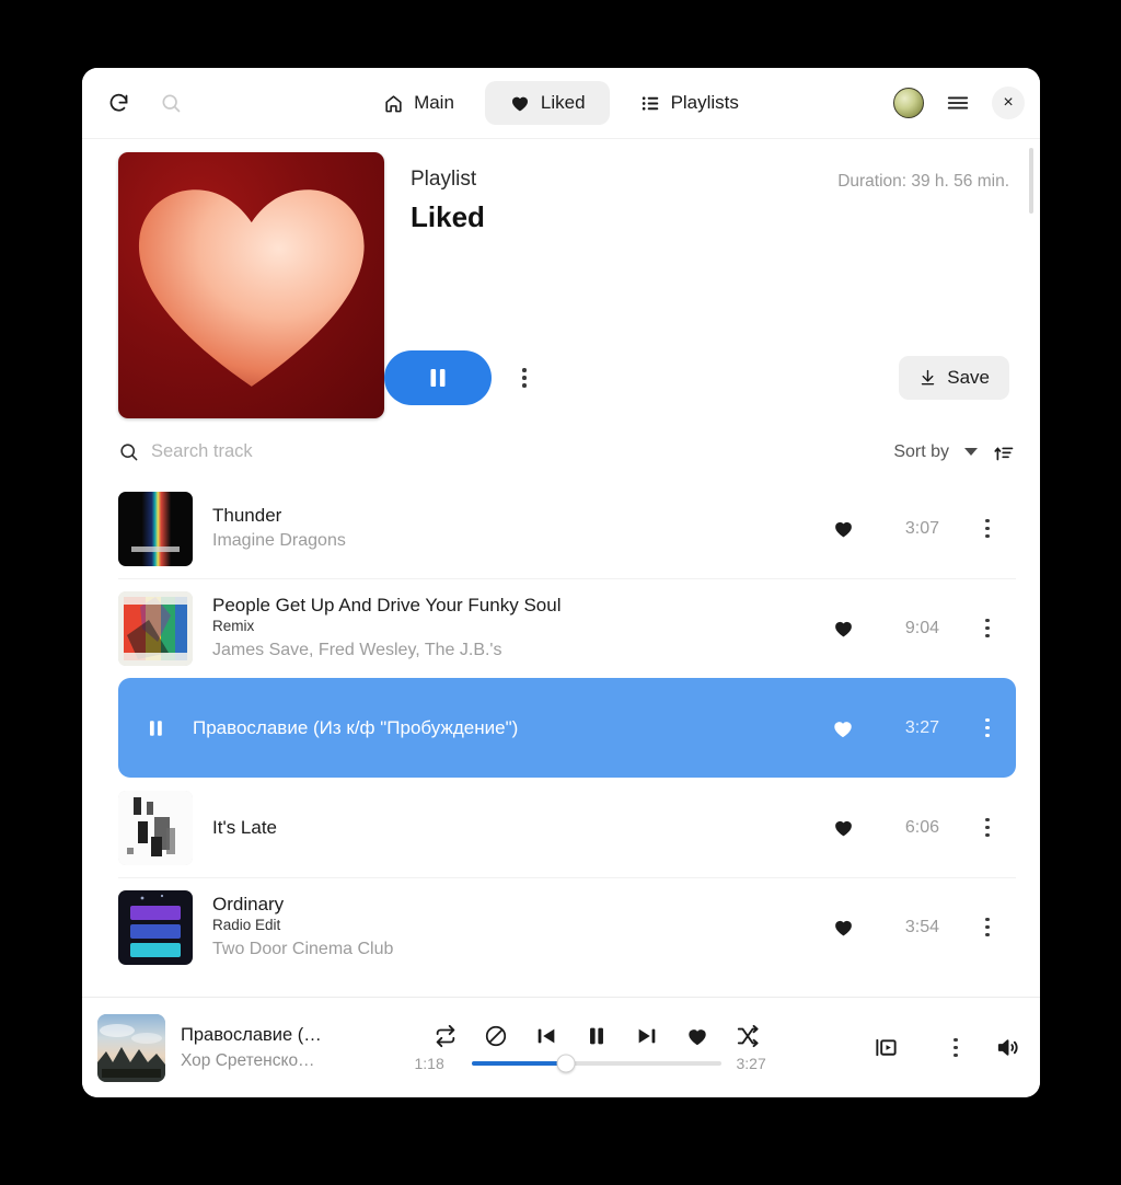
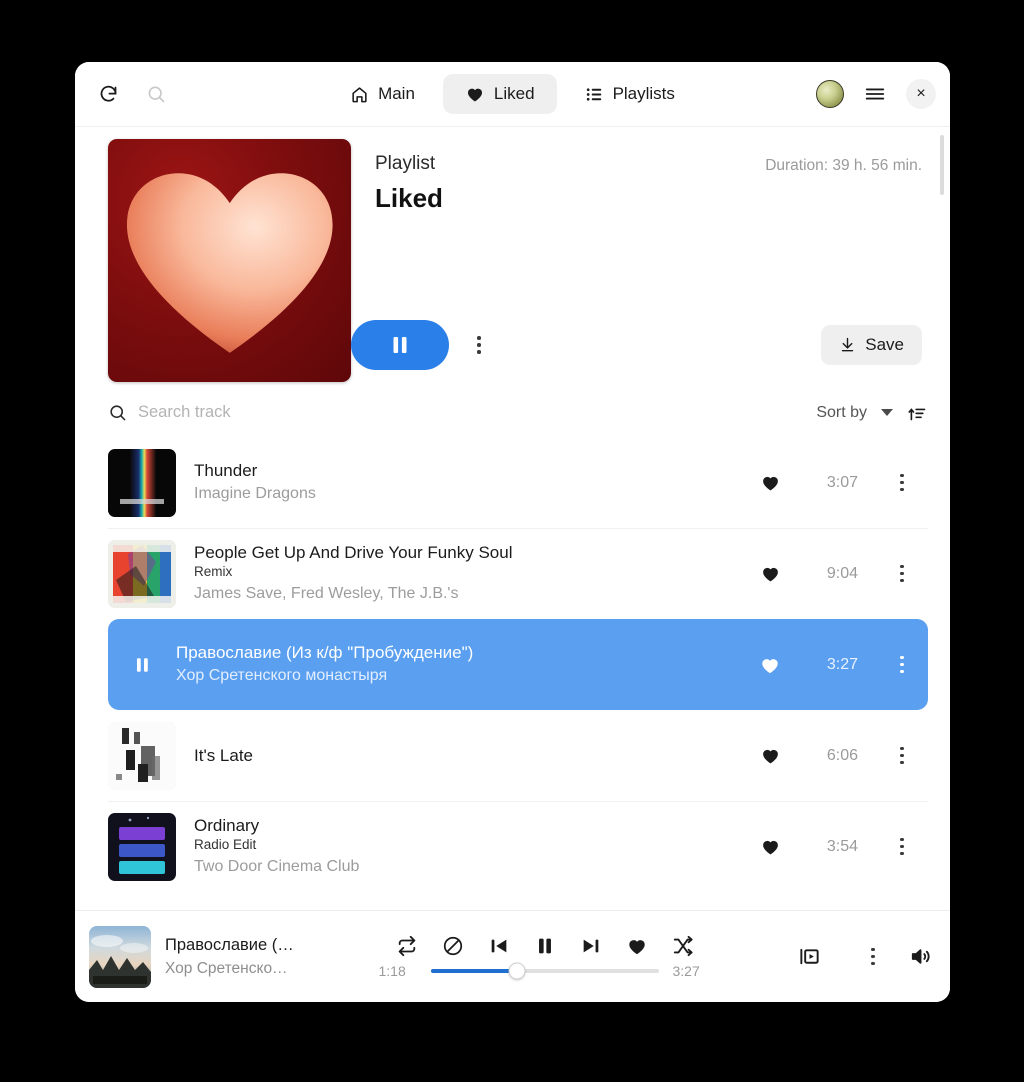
  Main
  Liked
  Playlists
  ×
  Playlist
  Liked
  Duration: 39 h. 56 min.
  Save
  Search track
  Sort by
  Thunder
  Imagine Dragons
  3:07
  People Get Up And Drive Your Funky Soul
  Remix
  James Save, Fred Wesley, The J.B.'s
  9:04
  Православие (Из к/ф "Пробуждение")
+ Хор Сретенского монастыря
  3:27
  It's Late
  6:06
  Ordinary
  Radio Edit
  Two Door Cinema Club
  3:54
  Православие (…
  Хор Сретенско…
  1:18
  3:27
